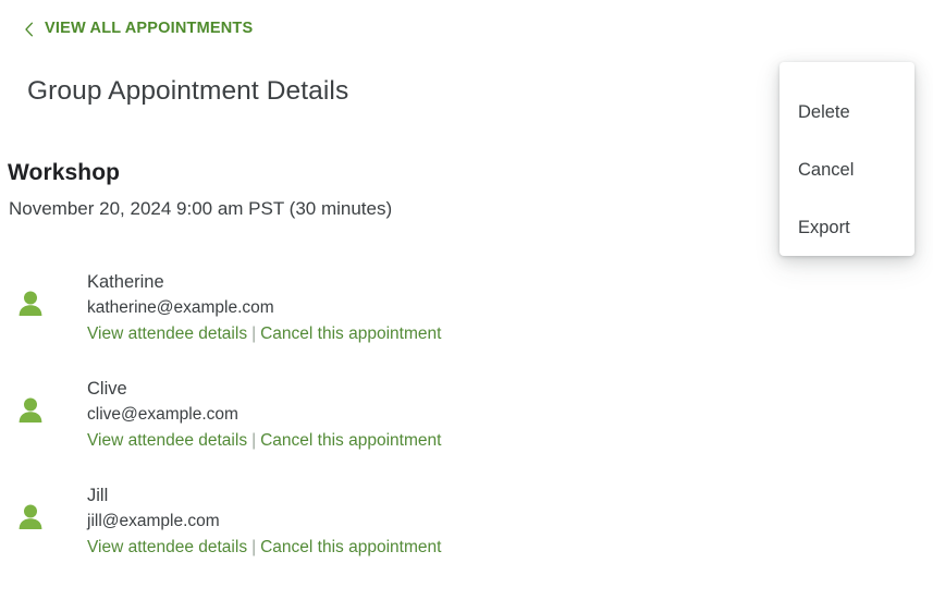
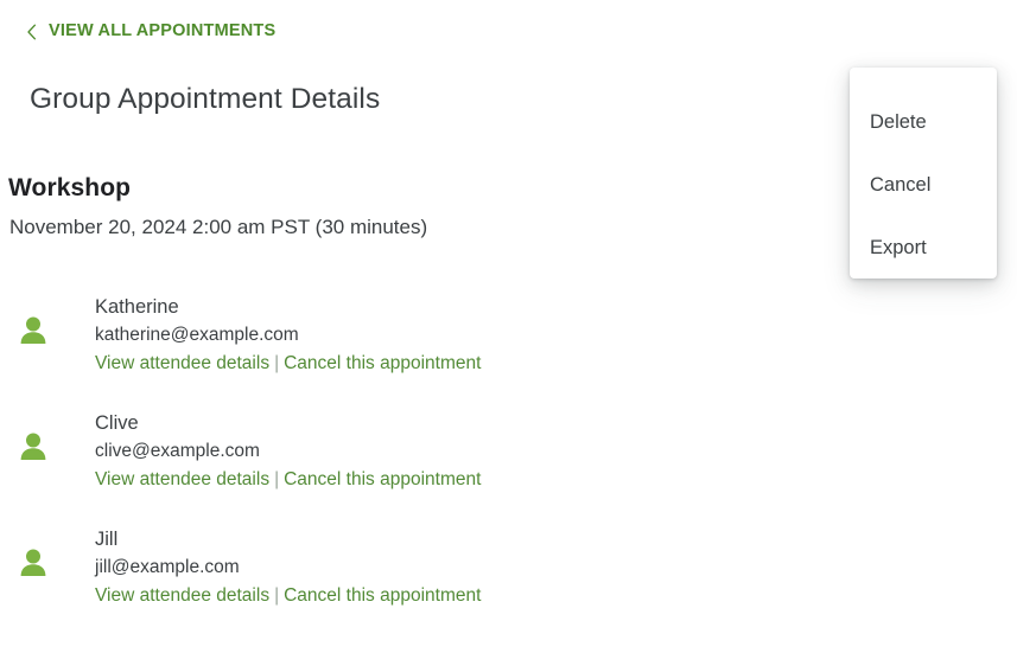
  VIEW ALL APPOINTMENTS
  Group Appointment Details
  Workshop
- November 20, 2024 9:00 am PST (30 minutes)
+ November 20, 2024 2:00 am PST (30 minutes)
  Katherine
  katherine@example.com
  View attendee details | Cancel this appointment
  Clive
  clive@example.com
  View attendee details | Cancel this appointment
  Jill
  jill@example.com
  View attendee details | Cancel this appointment
  Delete
  Cancel
  Export
